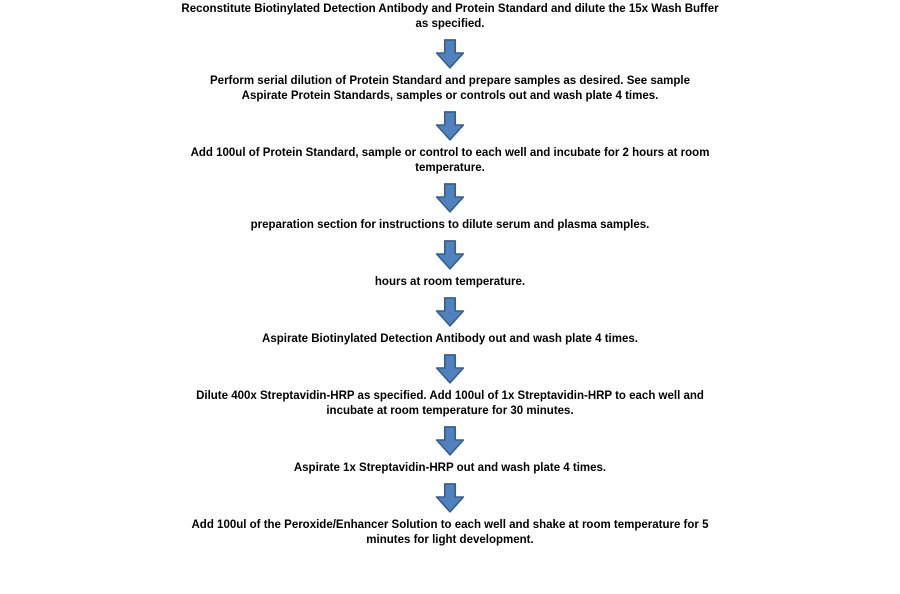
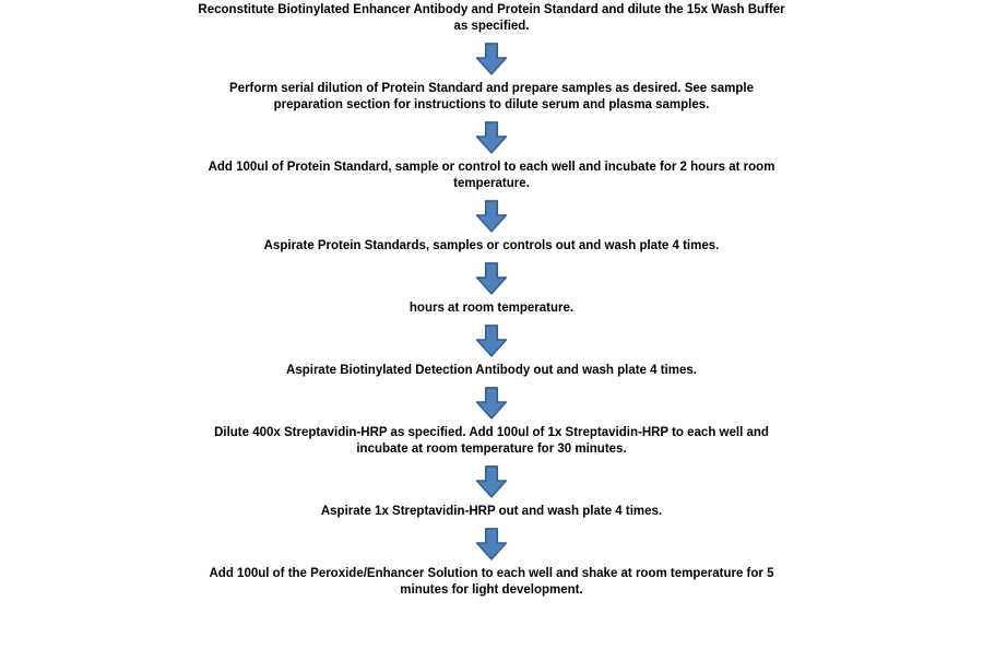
- Reconstitute Biotinylated Detection Antibody and Protein Standard and dilute the 15x Wash Buffer
+ Reconstitute Biotinylated Enhancer Antibody and Protein Standard and dilute the 15x Wash Buffer
  as specified.
  Perform serial dilution of Protein Standard and prepare samples as desired. See sample
- Aspirate Protein Standards, samples or controls out and wash plate 4 times.
+ preparation section for instructions to dilute serum and plasma samples.
  Add 100ul of Protein Standard, sample or control to each well and incubate for 2 hours at room
  temperature.
- preparation section for instructions to dilute serum and plasma samples.
+ Aspirate Protein Standards, samples or controls out and wash plate 4 times.
  hours at room temperature.
  Aspirate Biotinylated Detection Antibody out and wash plate 4 times.
  Dilute 400x Streptavidin-HRP as specified. Add 100ul of 1x Streptavidin-HRP to each well and
  incubate at room temperature for 30 minutes.
  Aspirate 1x Streptavidin-HRP out and wash plate 4 times.
  Add 100ul of the Peroxide/Enhancer Solution to each well and shake at room temperature for 5
  minutes for light development.
